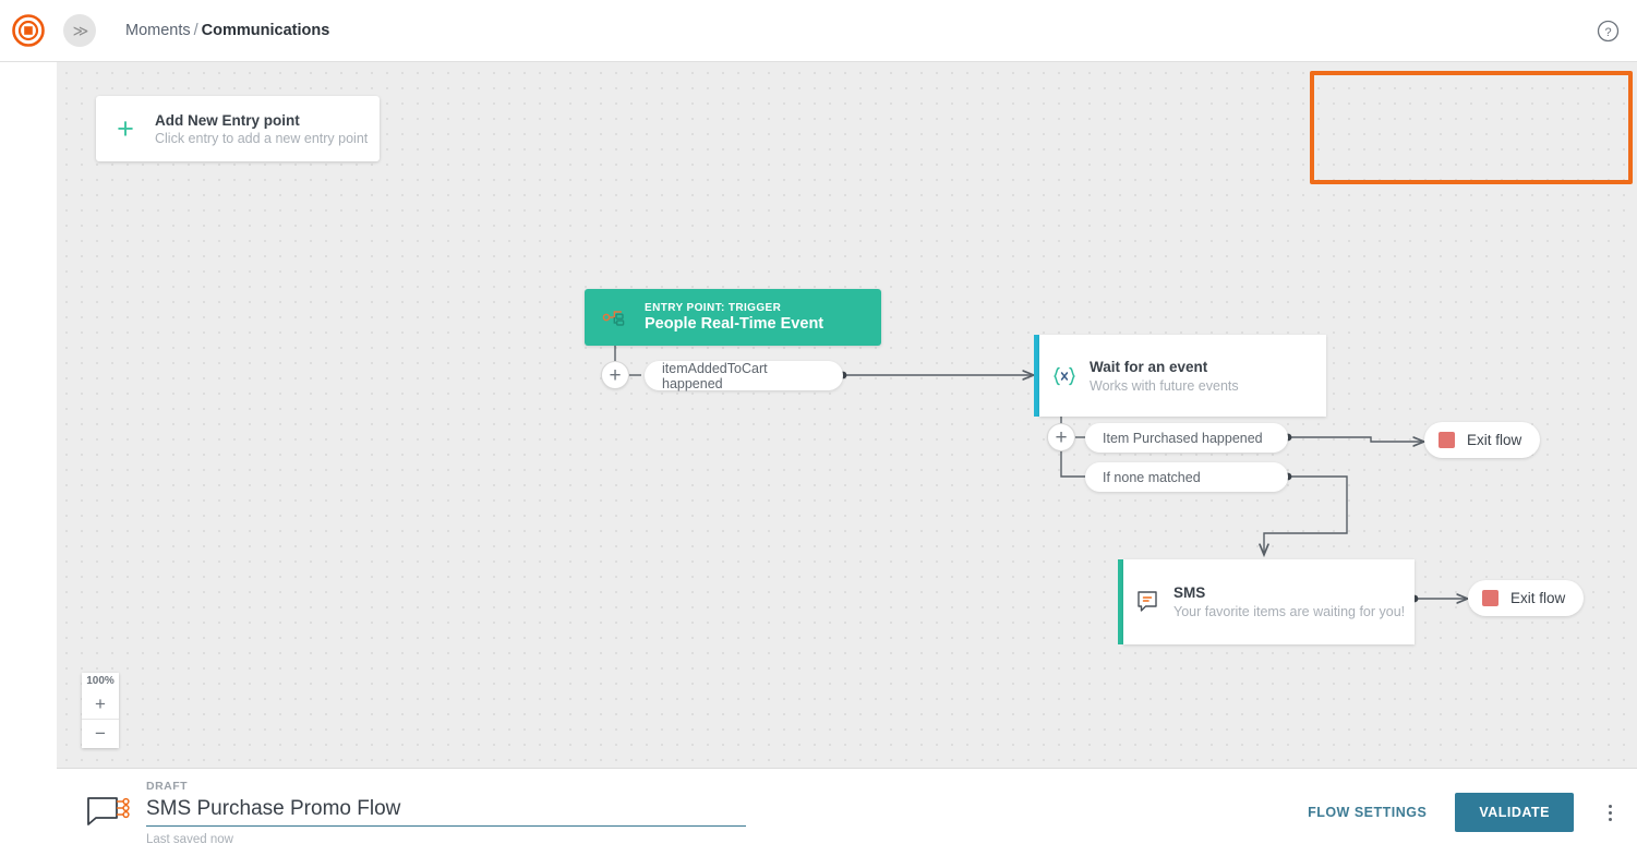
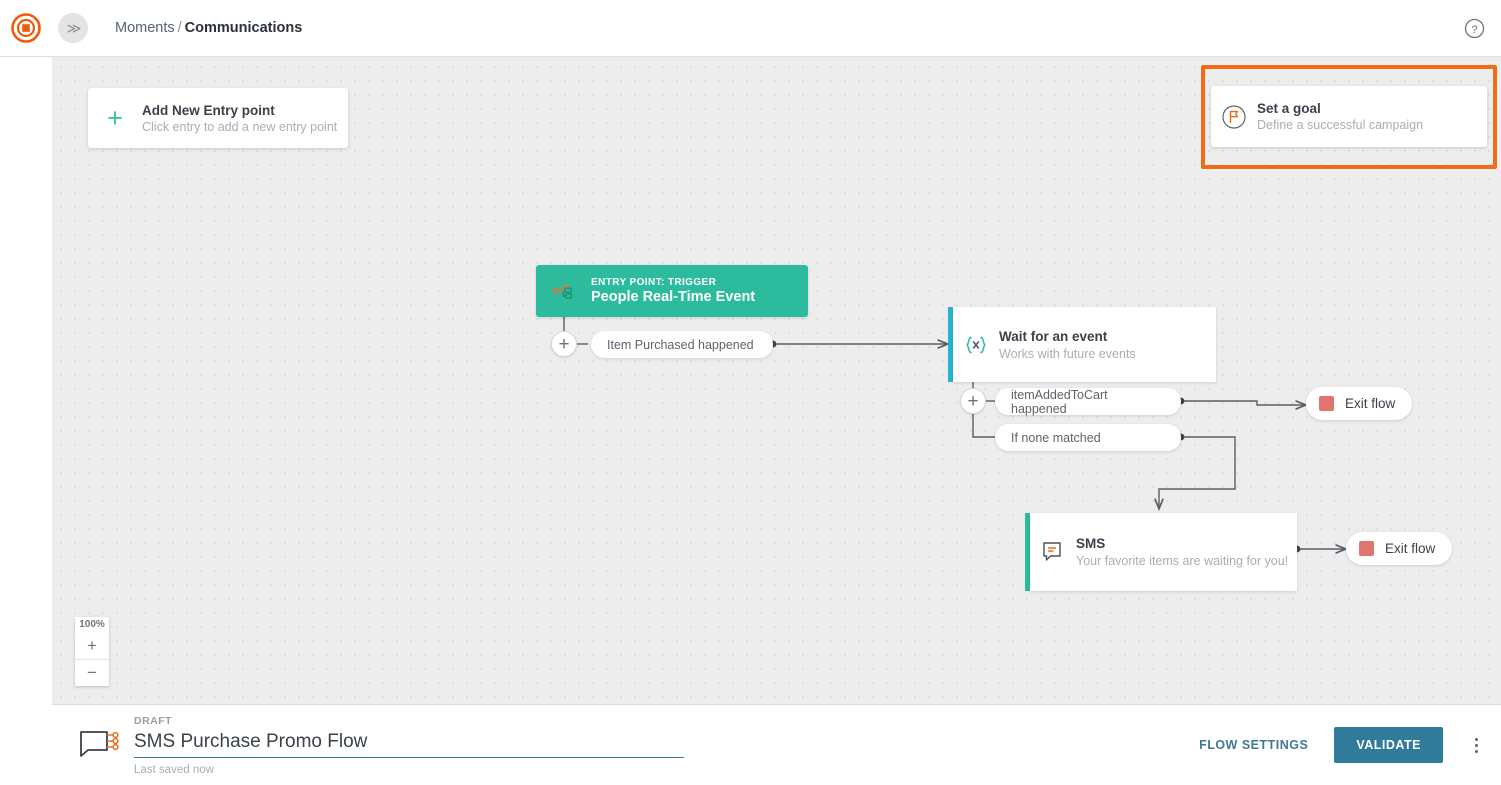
  ≫
  Moments / Communications
  ?
  +
  Add New Entry point
  Click entry to add a new entry point
+ Set a goal
+ Define a successful campaign
  ENTRY POINT: TRIGGER
  People Real-Time Event
  +
- itemAddedToCart happened
+ Item Purchased happened
  Wait for an event
  Works with future events
  +
- Item Purchased happened
+ itemAddedToCart happened
  If none matched
  Exit flow
  SMS
  Your favorite items are waiting for you!
  Exit flow
  100%
  +
  −
  DRAFT
  SMS Purchase Promo Flow
  Last saved now
  FLOW SETTINGS
  VALIDATE
